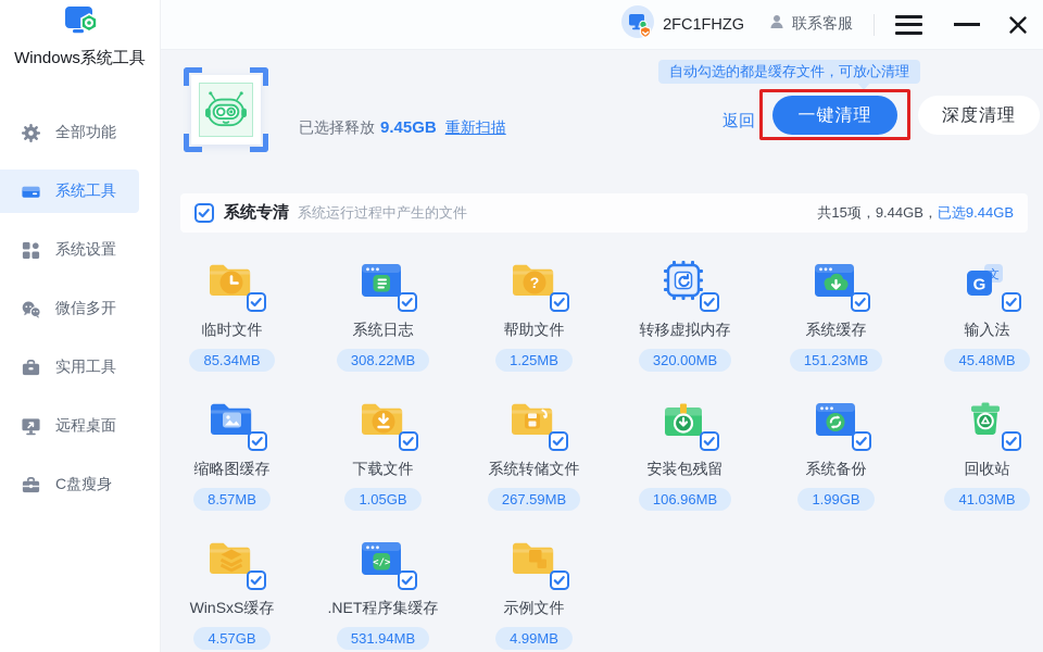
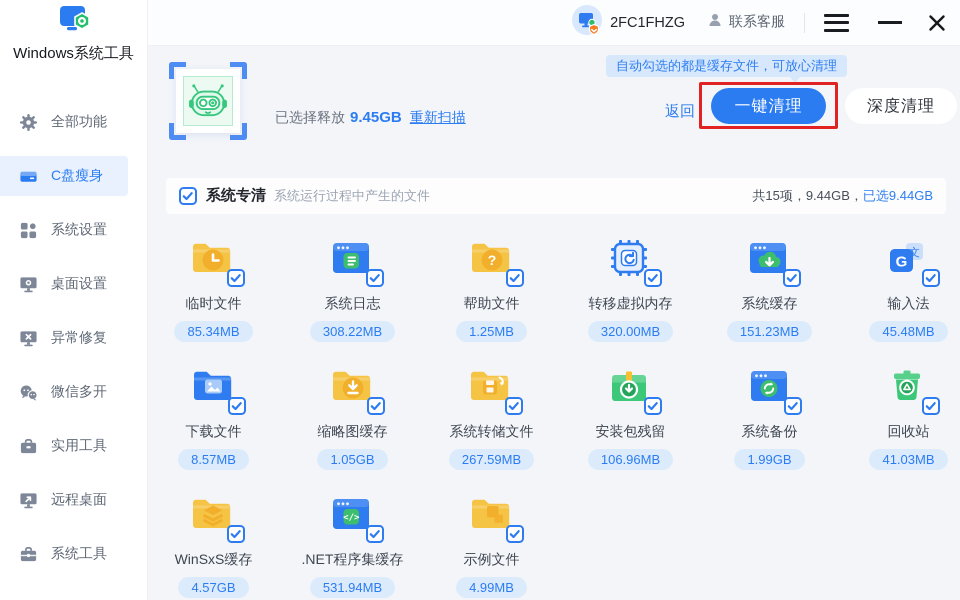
  Windows系统工具
  全部功能
- 系统工具
+ C盘瘦身
  系统设置
+ 桌面设置
+ 异常修复
  微信多开
  实用工具
  远程桌面
- C盘瘦身
+ 系统工具
  2FC1FHZG
  联系客服
  已选择释放
  9.45GB
  重新扫描
  自动勾选的都是缓存文件，可放心清理
  返回
  一键清理
  深度清理
  系统专清
  系统运行过程中产生的文件
  共15项，9.44GB，已选9.44GB
  临时文件
  85.34MB
  系统日志
  308.22MB
  ?
  帮助文件
  1.25MB
  转移虚拟内存
  320.00MB
  系统缓存
  151.23MB
  文
  G
  输入法
  45.48MB
- 缩略图缓存
+ 下载文件
  8.57MB
- 下载文件
+ 缩略图缓存
  1.05GB
  系统转储文件
  267.59MB
  安装包残留
  106.96MB
  系统备份
  1.99GB
  回收站
  41.03MB
  WinSxS缓存
  4.57GB
  </>
  .NET程序集缓存
  531.94MB
  示例文件
  4.99MB
